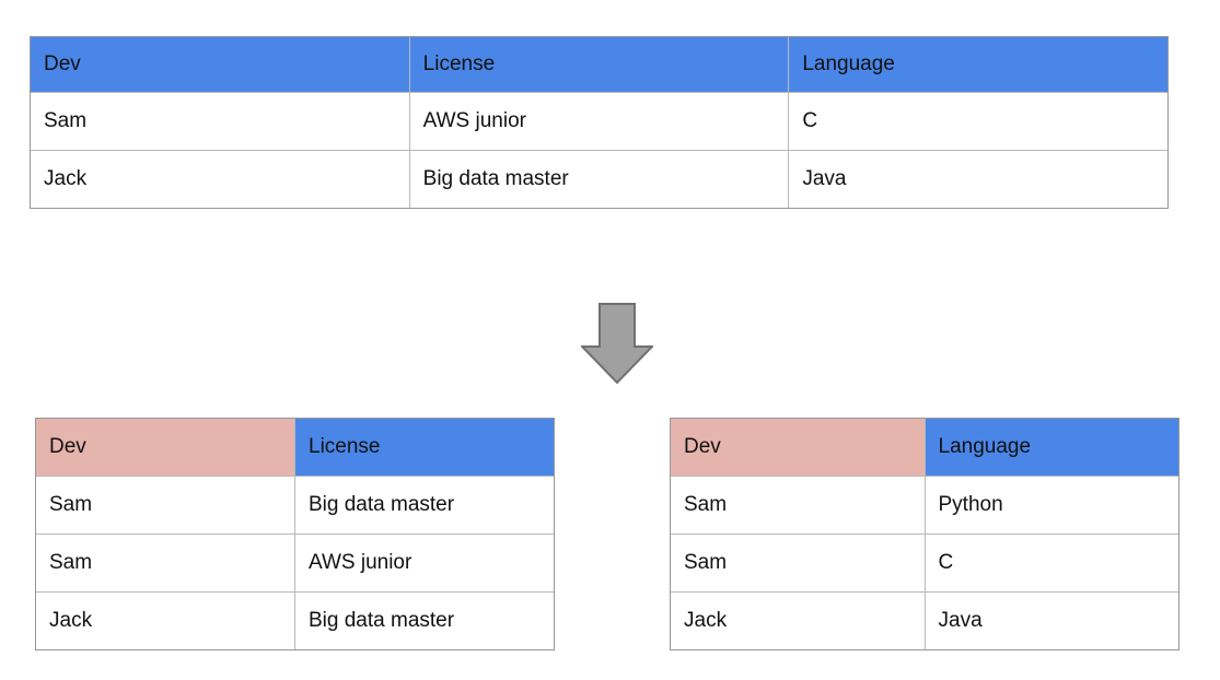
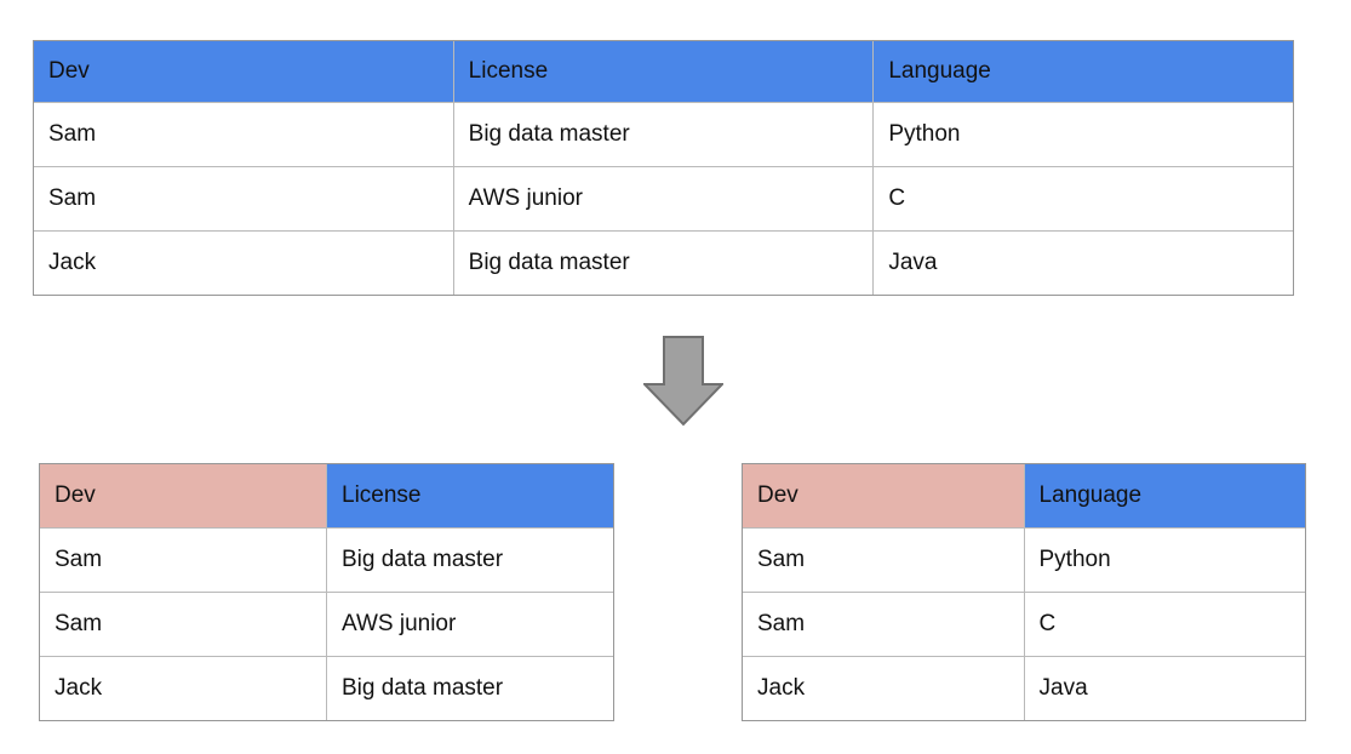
  Dev	License	Language
+ Sam	Big data master	Python
  Sam	AWS junior	C
  Jack	Big data master	Java
  Dev	License
  Sam	Big data master
  Sam	AWS junior
  Jack	Big data master
  Dev	Language
  Sam	Python
  Sam	C
  Jack	Java
